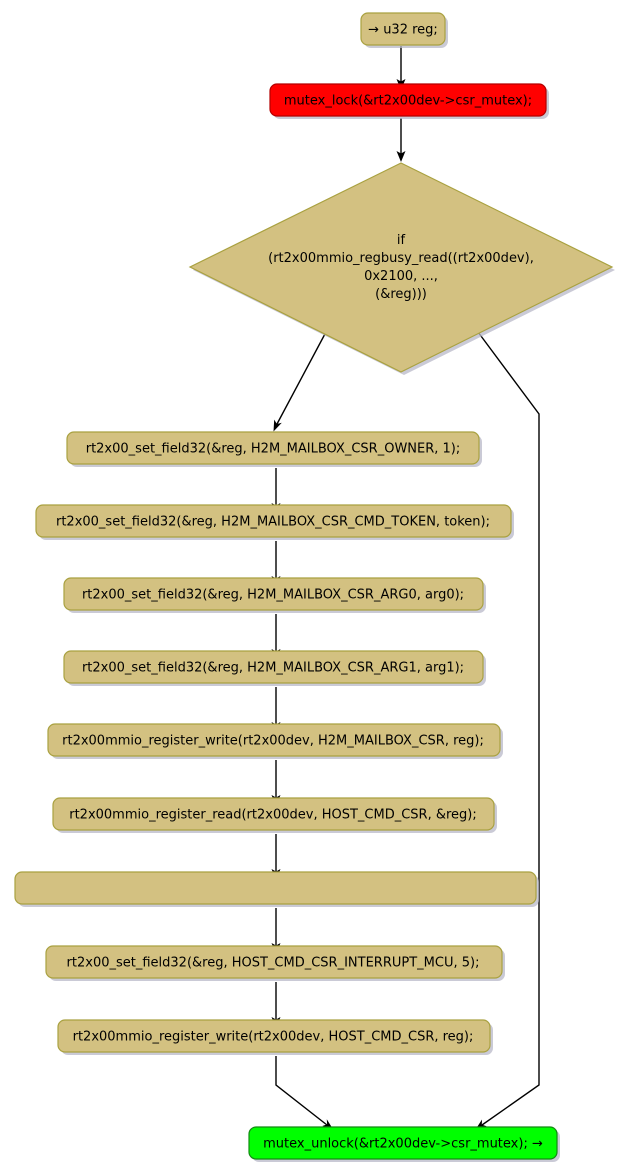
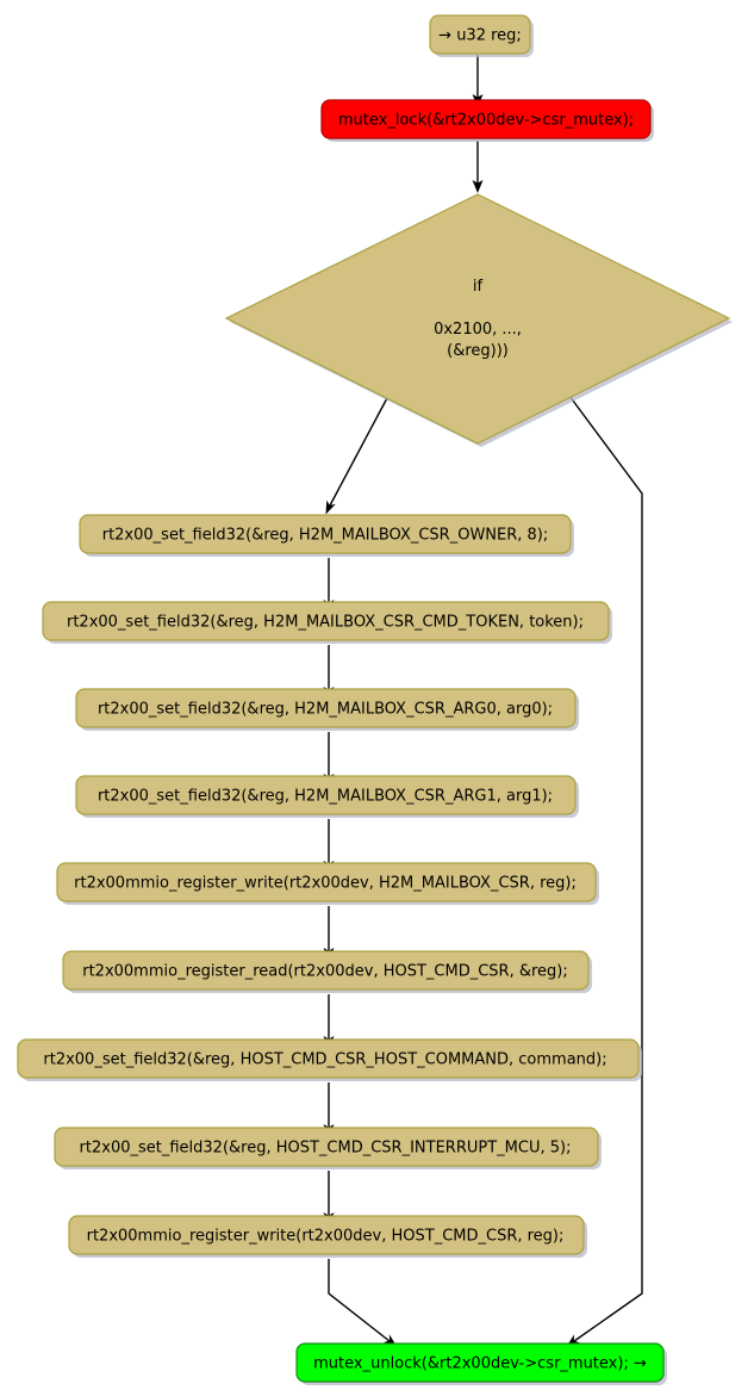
  → u32 reg;
  mutex_lock(&rt2x00dev->csr_mutex);
  if
- (rt2x00mmio_regbusy_read((rt2x00dev),
  0x2100, ...,
  (&reg)))
- rt2x00_set_field32(&reg, H2M_MAILBOX_CSR_OWNER, 1);
+ rt2x00_set_field32(&reg, H2M_MAILBOX_CSR_OWNER, 8);
  rt2x00_set_field32(&reg, H2M_MAILBOX_CSR_CMD_TOKEN, token);
  rt2x00_set_field32(&reg, H2M_MAILBOX_CSR_ARG0, arg0);
  rt2x00_set_field32(&reg, H2M_MAILBOX_CSR_ARG1, arg1);
  rt2x00mmio_register_write(rt2x00dev, H2M_MAILBOX_CSR, reg);
  rt2x00mmio_register_read(rt2x00dev, HOST_CMD_CSR, &reg);
+ rt2x00_set_field32(&reg, HOST_CMD_CSR_HOST_COMMAND, command);
  rt2x00_set_field32(&reg, HOST_CMD_CSR_INTERRUPT_MCU, 5);
  rt2x00mmio_register_write(rt2x00dev, HOST_CMD_CSR, reg);
  mutex_unlock(&rt2x00dev->csr_mutex); →
